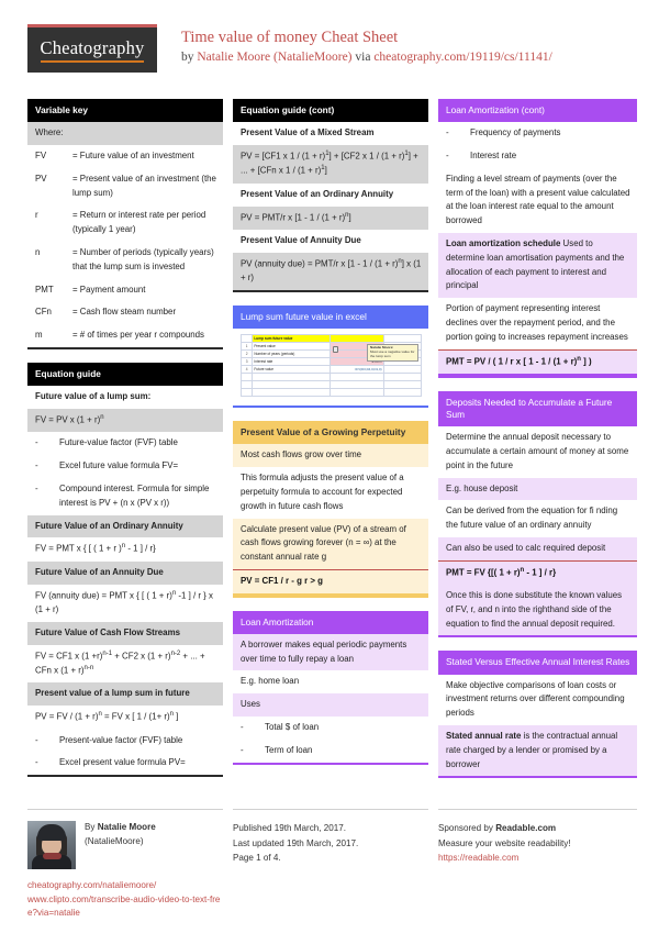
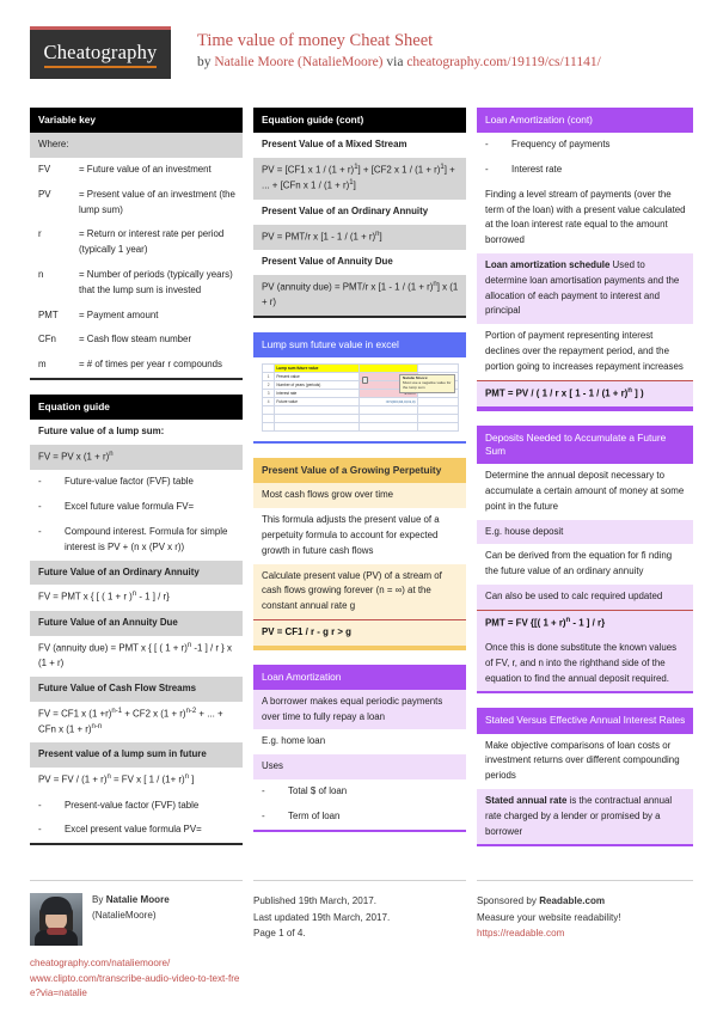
  Cheatography
  Time value of money Cheat Sheet
  by Natalie Moore (NatalieMoore) via cheatography.com/19119/cs/11141/
  Variable key
  Where:
  FV
  = Future value of an investment
  PV
  = Present value of an investment (the lump sum)
  r
  = Return or interest rate per period (typically 1 year)
  n
  = Number of periods (typically years) that the lump sum is invested
  PMT
  = Payment amount
  CFn
  = Cash flow steam number
  m
  = # of times per year r compounds
  Equation guide
  Future value of a lump sum:
  FV = PV x (1 + r)
  -
  Future-value factor (FVF) table
  -
  Excel future value formula FV=
  -
  Compound interest. Formula for simple interest is PV + (n x (PV x r))
  Future Value of an Ordinary Annuity
  FV = PMT x { [ ( 1 + r ) - 1 ] / r}
  Future Value of an Annuity Due
  FV (annuity due) = PMT x { [ ( 1 + r) -1 ] / r } x (1 + r)
  Future Value of Cash Flow Streams
  FV = CF1 x (1 +r) + CF2 x (1 + r) + ... + CFn x (1 + r)
  Present value of a lump sum in future
  PV = FV / (1 + r) = FV x [ 1 / (1+ r) ]
  -
  Present-value factor (FVF) table
  -
  Excel present value formula PV=
  Equation guide (cont)
  Present Value of a Mixed Stream
  PV = [CF1 x 1 / (1 + r) ] + [CF2 x 1 / (1 + r) ] + ... + [CFn x 1 / (1 + r) ]
  Present Value of an Ordinary Annuity
  PV = PMT/r x [1 - 1 / (1 + r) ]
  Present Value of Annuity Due
  PV (annuity due) = PMT/r x [1 - 1 / (1 + r) ] x (1 + r)
  Lump sum future value in excel
  Present Value of a Growing Perpetuity
  Most cash flows grow over time
  This formula adjusts the present value of a perpetuity formula to account for expected growth in future cash flows
  Calculate present value (PV) of a stream of cash flows growing forever (n = ∞) at the constant annual rate g
  PV = CF1 / r - g r > g
  Loan Amortization
  A borrower makes equal periodic payments over time to fully repay a loan
  E.g. home loan
  Uses
  -
  Total $ of loan
  -
  Term of loan
  Loan Amortization (cont)
  -
  Frequency of payments
  -
  Interest rate
  Finding a level stream of payments (over the term of the loan) with a present value calculated at the loan interest rate equal to the amount borrowed
  Loan amortization schedule Used to determine loan amortisation payments and the allocation of each payment to interest and principal
  Portion of payment representing interest declines over the repayment period, and the portion going to increases repayment increases
  PMT = PV / ( 1 / r x [ 1 - 1 / (1 + r) ] )
  Deposits Needed to Accumulate a Future Sum
  Determine the annual deposit necessary to accumulate a certain amount of money at some point in the future
  E.g. house deposit
  Can be derived from the equation for fi nding the future value of an ordinary annuity
- Can also be used to calc required deposit
+ Can also be used to calc required updated
  PMT = FV {[( 1 + r) - 1 ] / r}
  Once this is done substitute the known values of FV, r, and n into the righthand side of the equation to find the annual deposit required.
  Stated Versus Effective Annual Interest Rates
  Make objective comparisons of loan costs or investment returns over different compounding periods
  Stated annual rate is the contractual annual rate charged by a lender or promised by a borrower
  By Natalie Moore
  (NatalieMoore)
  cheatography.com/nataliemoore/
  www.clipto.com/transcribe-audio-video-to-text-free?via=natalie
  Published 19th March, 2017.
  Last updated 19th March, 2017.
  Page 1 of 4.
  Sponsored by Readable.com
  Measure your website readability!
  https://readable.com
